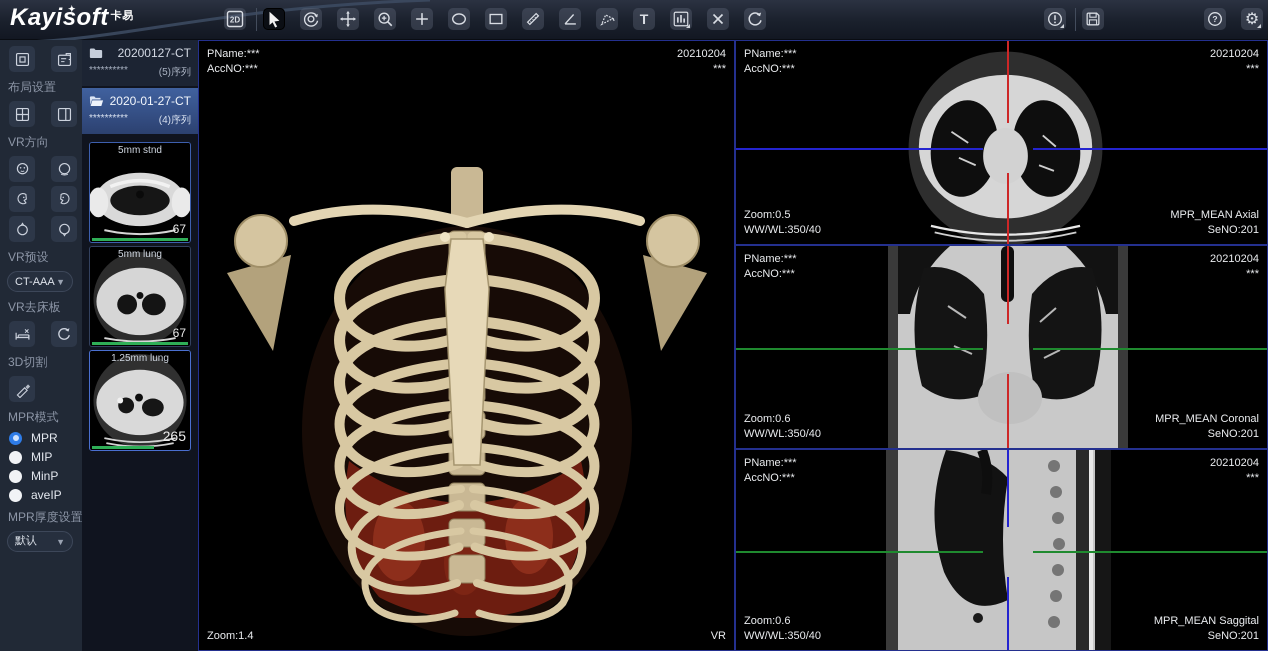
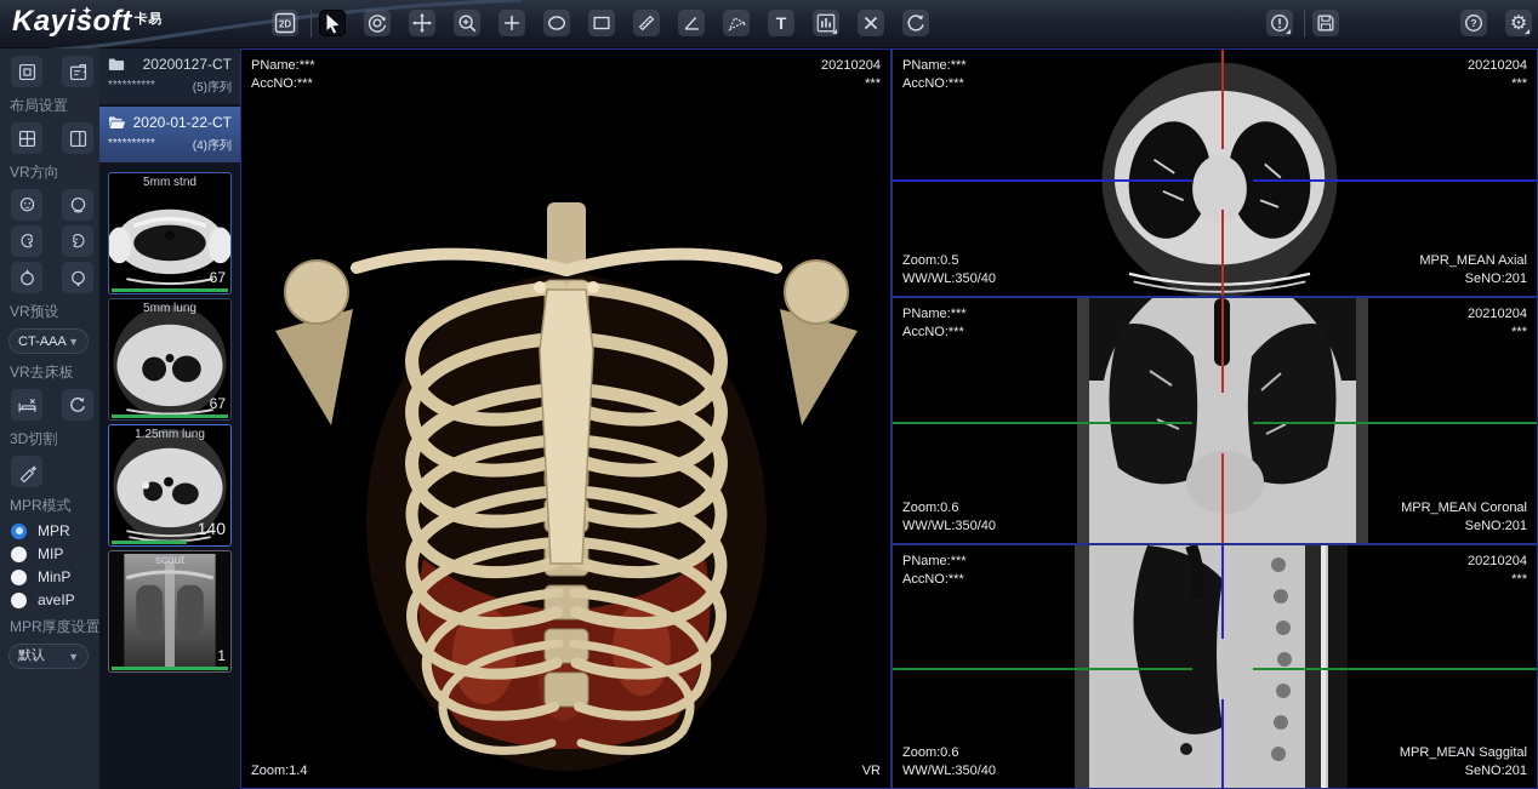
  Kayisoft 卡易
  ✦
  2D
  T
  ?
  ⚙
  布局设置
  VR方向
  VR预设
  CT-AAA
  ▼
  VR去床板
  3D切割
  MPR模式
  MPR
  MIP
  MinP
  aveIP
  MPR厚度设置
  默认
  ▼
  20200127-CT
  **********
  (5)序列
- 2020-01-27-CT
+ 2020-01-22-CT
  **********
  (4)序列
  5mm stnd
  67
  5mm lung
  67
  1.25mm lung
- 265
+ 140
+ scout
+ 1
  PName:***
  AccNO:***
  20210204
  ***
  Zoom:1.4
  VR
  PName:***
  AccNO:***
  20210204
  ***
  Zoom:0.5
  WW/WL:350/40
  MPR_MEAN Axial
  SeNO:201
  PName:***
  AccNO:***
  20210204
  ***
  Zoom:0.6
  WW/WL:350/40
  MPR_MEAN Coronal
  SeNO:201
  PName:***
  AccNO:***
  20210204
  ***
  Zoom:0.6
  WW/WL:350/40
  MPR_MEAN Saggital
  SeNO:201
